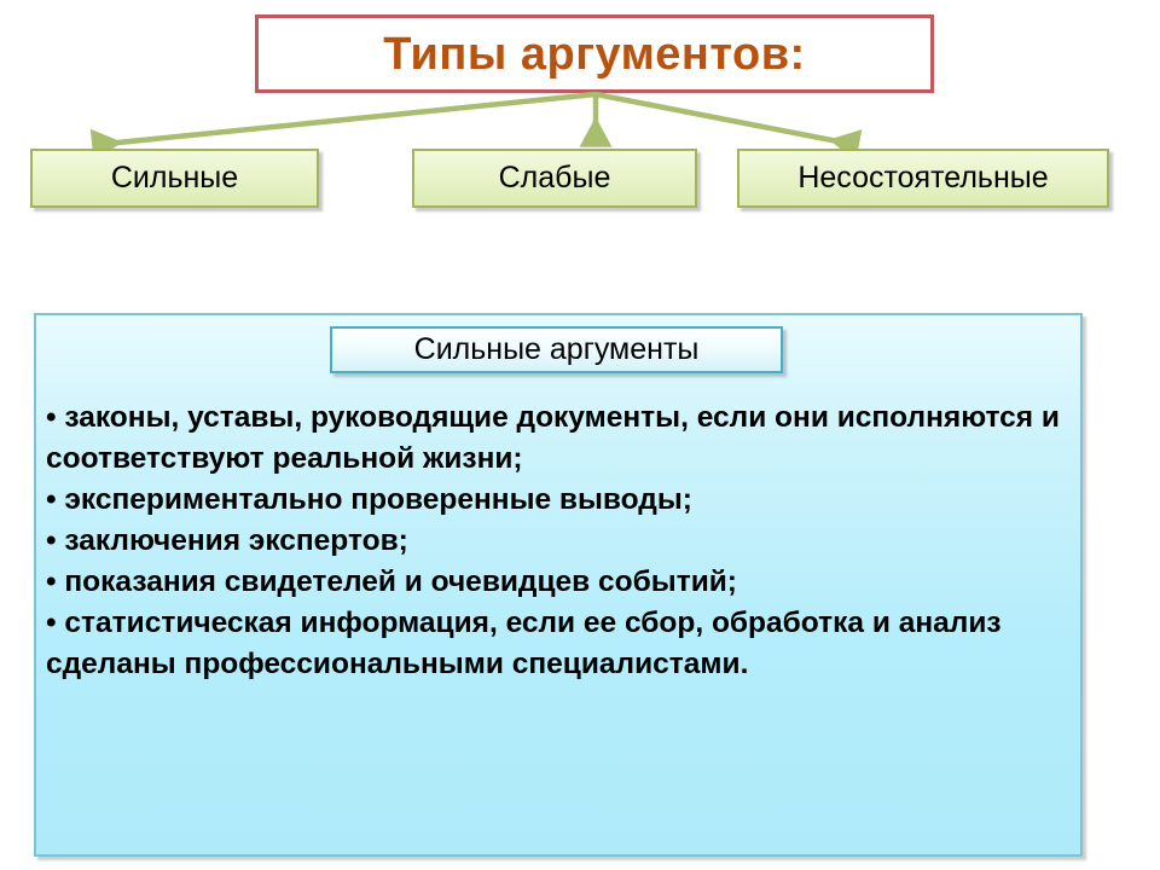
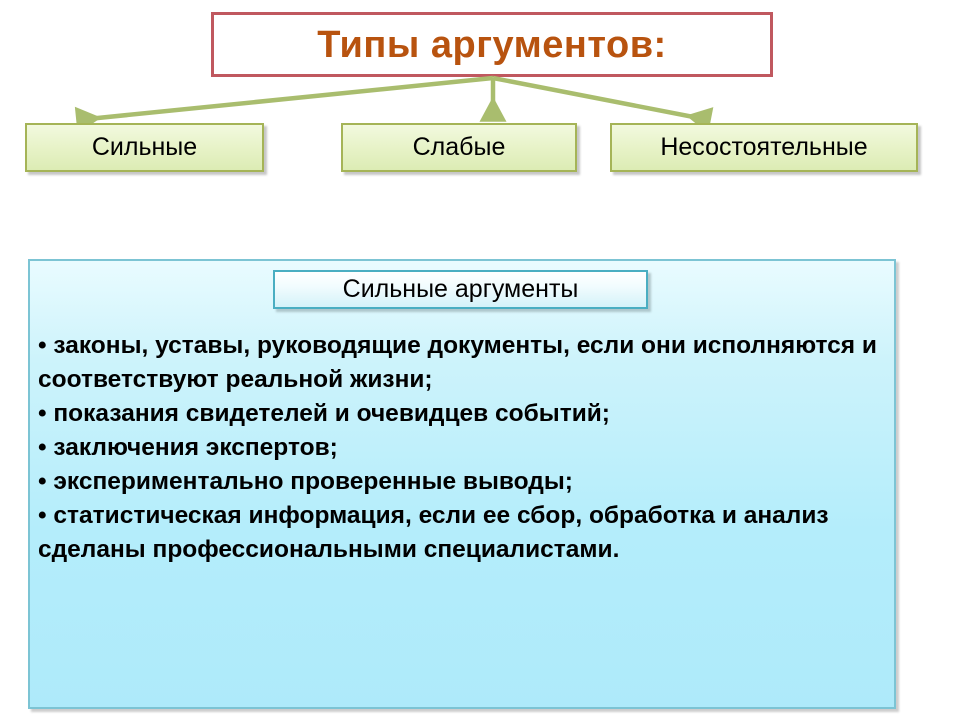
  Типы аргументов:
  Сильные
  Слабые
  Несостоятельные
  Сильные аргументы
  • законы, уставы, руководящие документы, если они исполняются и соответствуют реальной жизни;
- • экспериментально проверенные выводы;
+ • показания свидетелей и очевидцев событий;
  • заключения экспертов;
- • показания свидетелей и очевидцев событий;
+ • экспериментально проверенные выводы;
  • статистическая информация, если ее сбор, обработка и анализ сделаны профессиональными специалистами.
